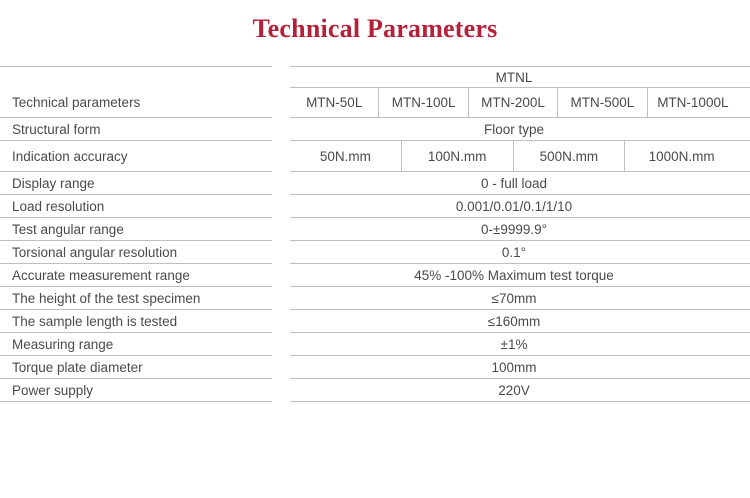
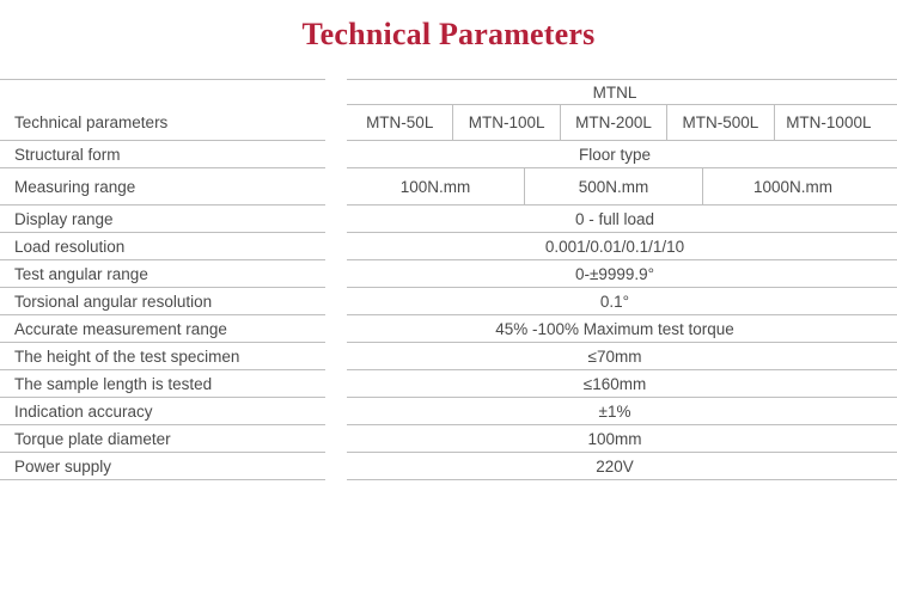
  Technical Parameters
  MTNL
  Technical parameters
  MTN-50L
  MTN-100L
  MTN-200L
  MTN-500L
  MTN-1000L
  Structural form
  Floor type
- Indication accuracy
+ Measuring range
- 50N.mm
  100N.mm
  500N.mm
  1000N.mm
  Display range
  0 - full load
  Load resolution
  0.001/0.01/0.1/1/10
  Test angular range
  0-±9999.9°
  Torsional angular resolution
  0.1°
  Accurate measurement range
  45% -100% Maximum test torque
  The height of the test specimen
  ≤70mm
  The sample length is tested
  ≤160mm
- Measuring range
+ Indication accuracy
  ±1%
  Torque plate diameter
  100mm
  Power supply
  220V
